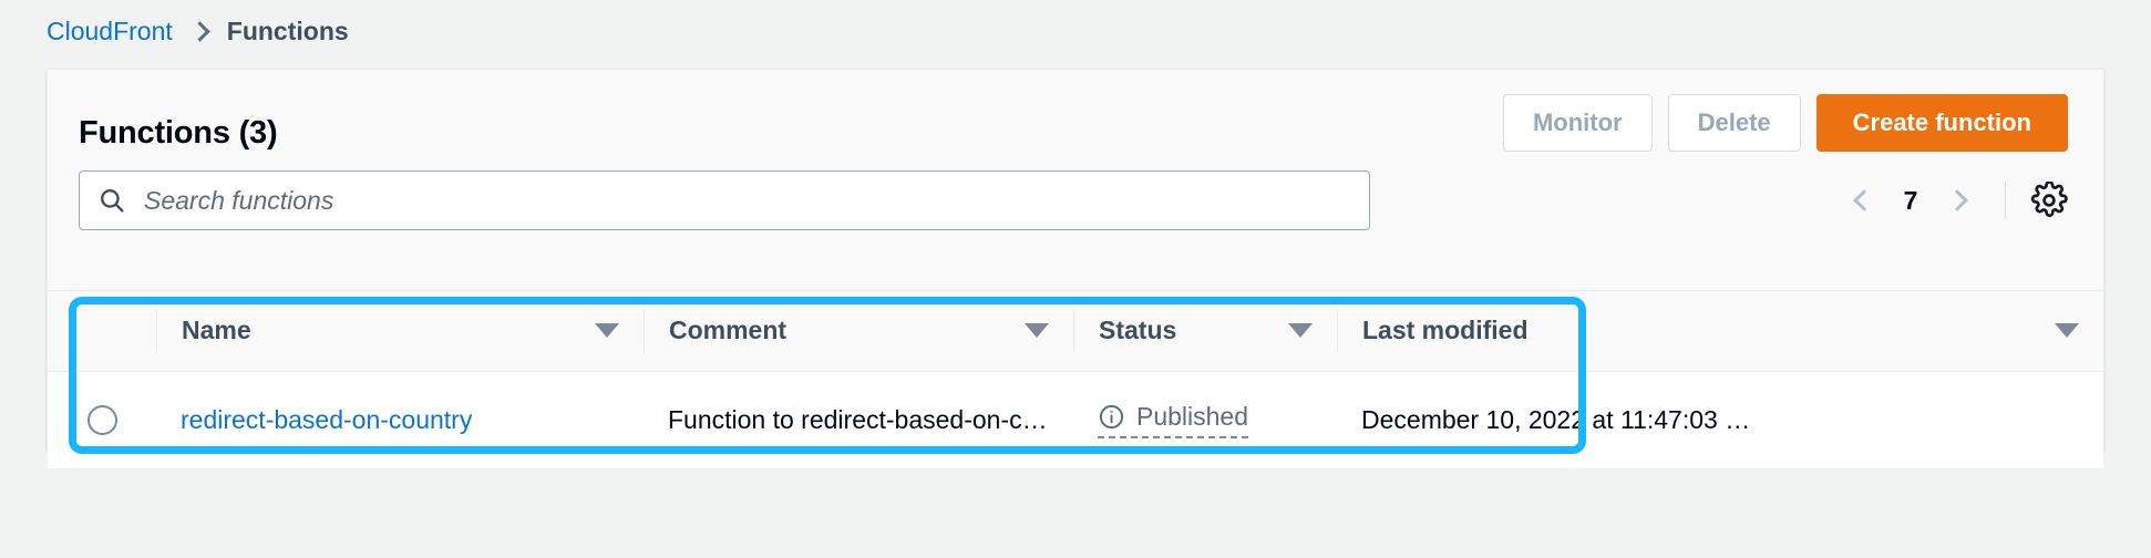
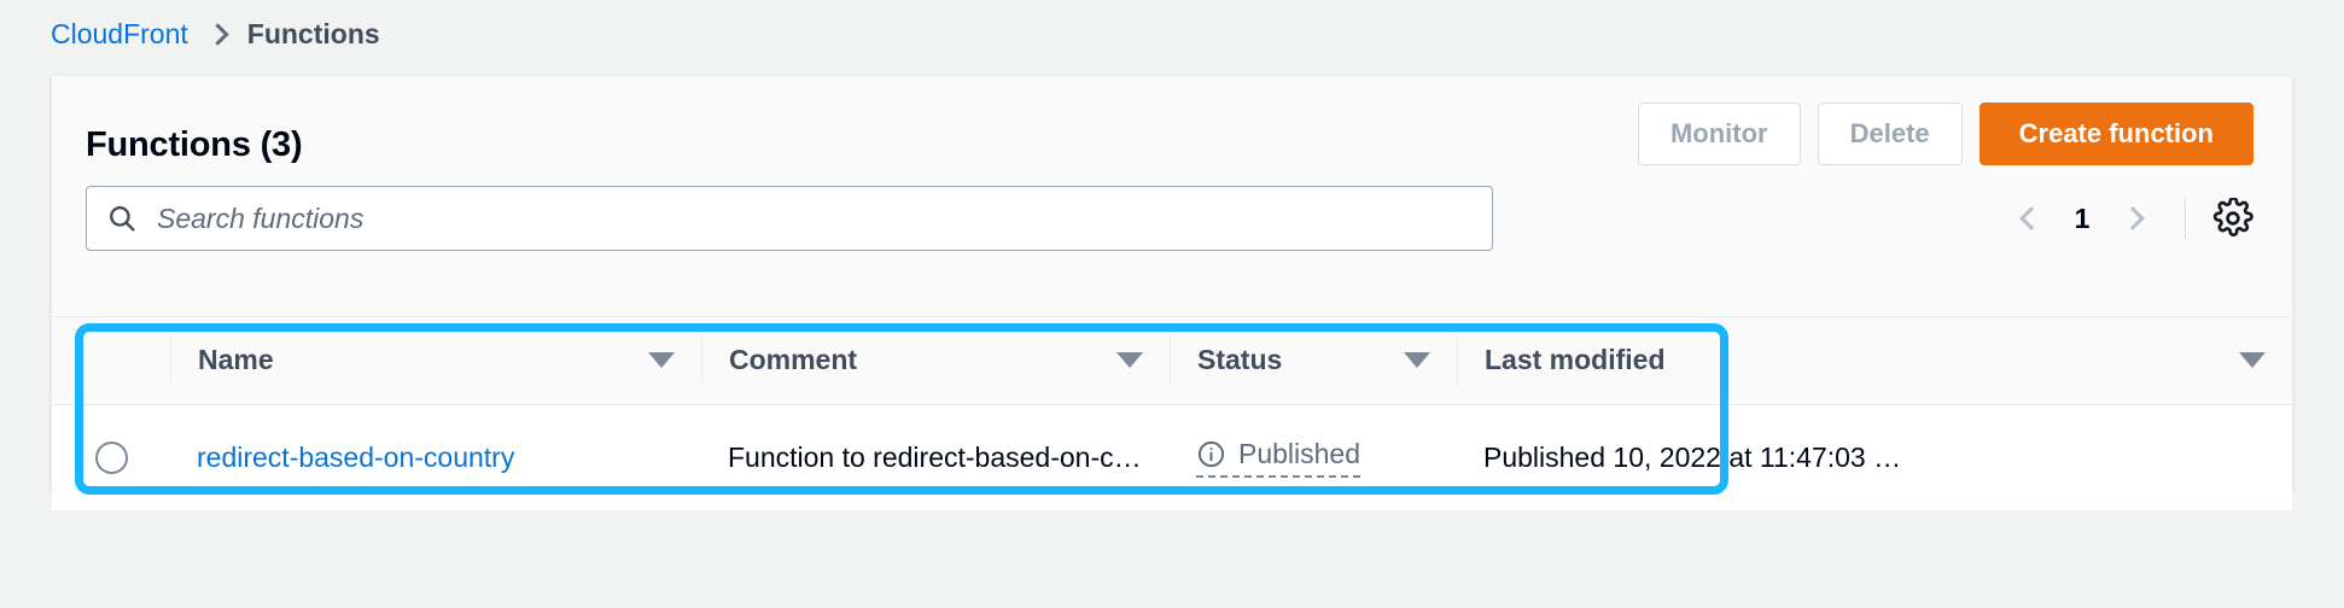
  CloudFront
  Functions
  Functions (3)
  Monitor
  Delete
  Create function
  Search functions
- 7
+ 1
  	Name	Comment	Status	Last modified
- 	redirect-based-on-country	Function to redirect-based-on-co…	Published	December 10, 2022 at 11:47:03 …
+ 	redirect-based-on-country	Function to redirect-based-on-co…	Published	Published 10, 2022 at 11:47:03 …
